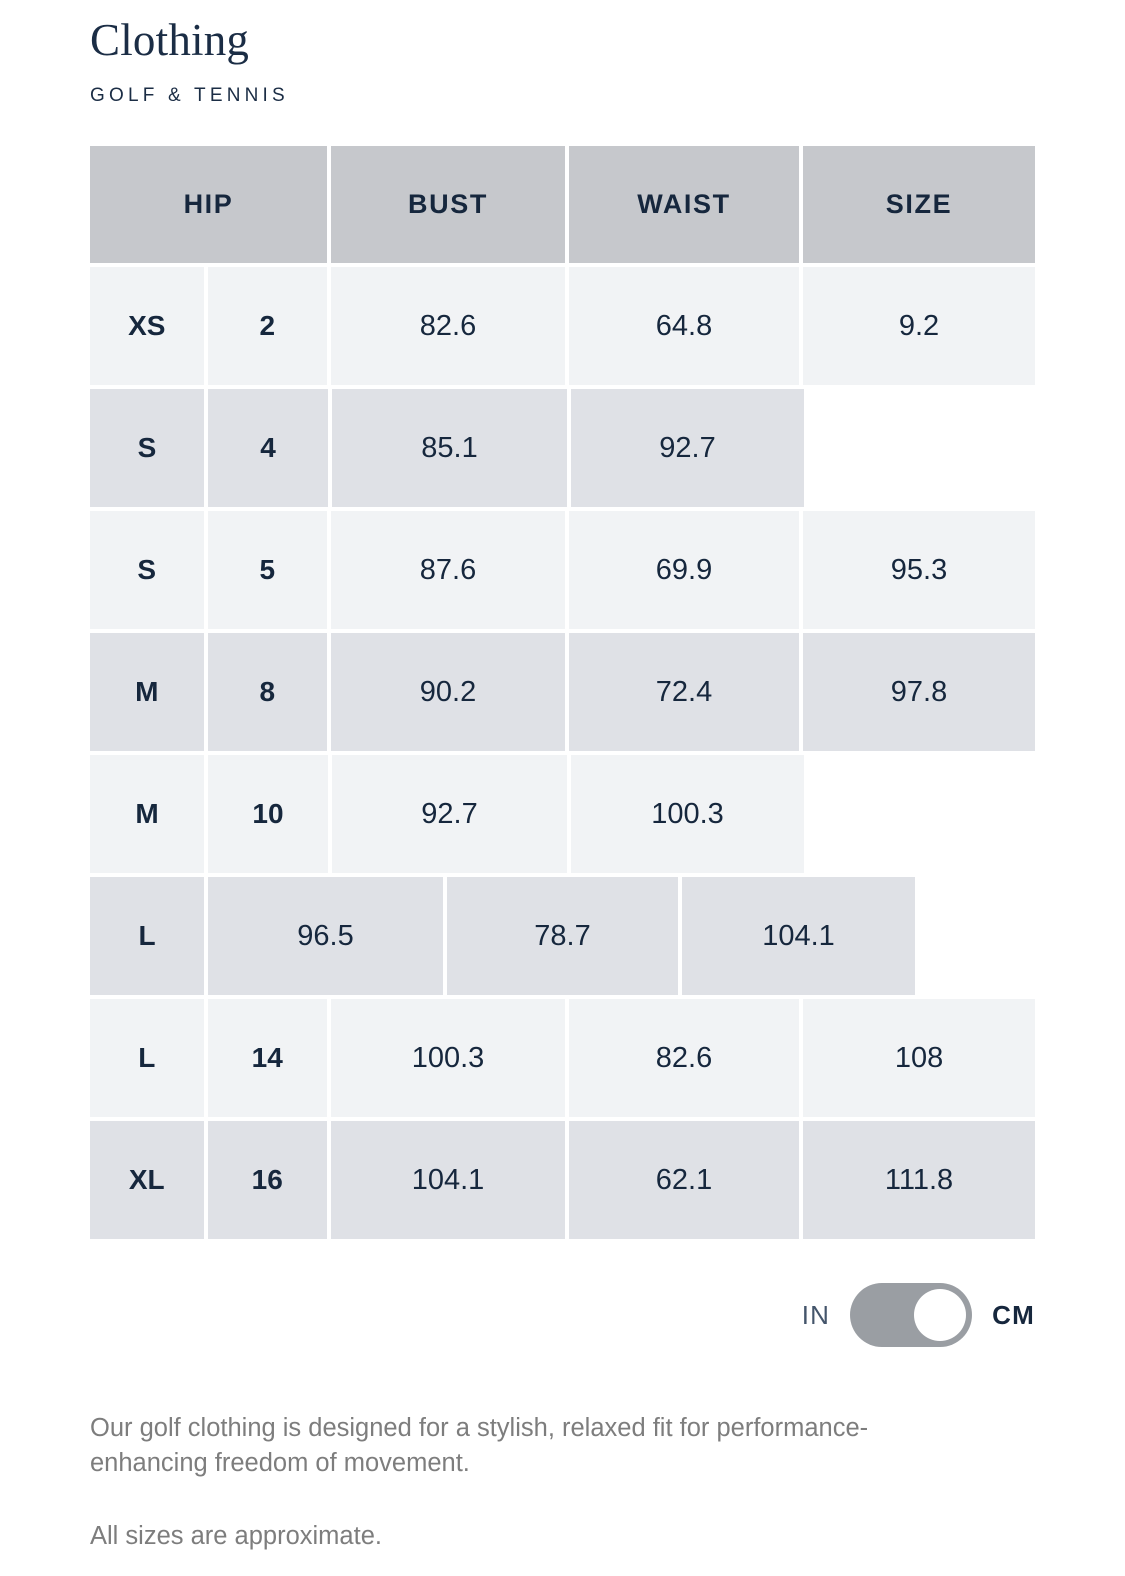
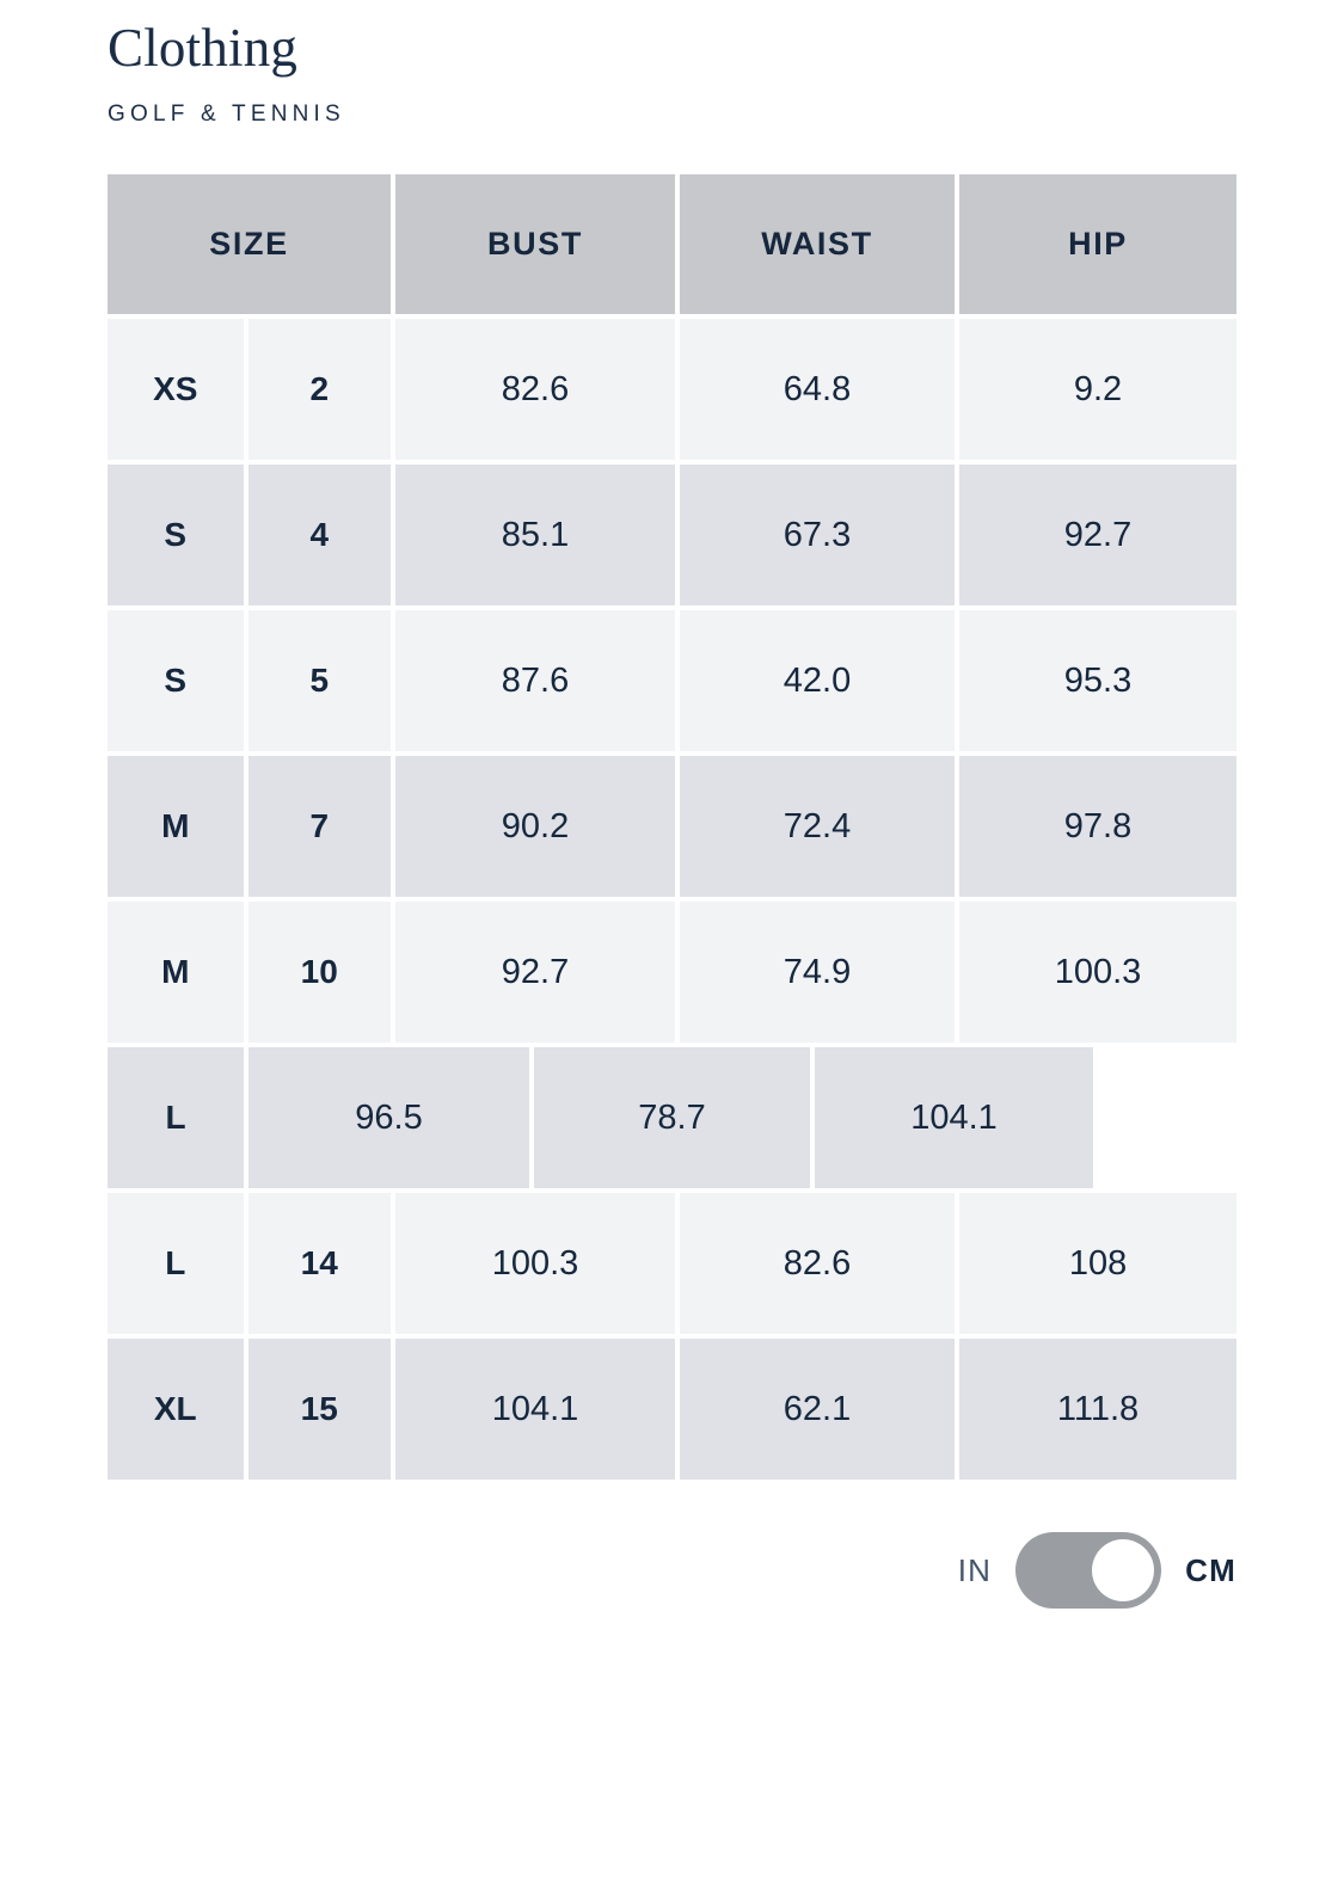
  Clothing
  GOLF & TENNIS
- HIP
+ SIZE
  BUST
  WAIST
- SIZE
+ HIP
  XS
  2
  82.6
  64.8
  9.2
  S
  4
  85.1
+ 67.3
  92.7
  S
  5
  87.6
- 69.9
+ 42.0
  95.3
  M
- 8
+ 7
  90.2
  72.4
  97.8
  M
  10
  92.7
+ 74.9
  100.3
  L
  96.5
  78.7
  104.1
  L
  14
  100.3
  82.6
  108
  XL
- 16
+ 15
  104.1
  62.1
  111.8
  IN
  CM
- Our golf clothing is designed for a stylish, relaxed fit for performance-enhancing freedom of movement.
- All sizes are approximate.
